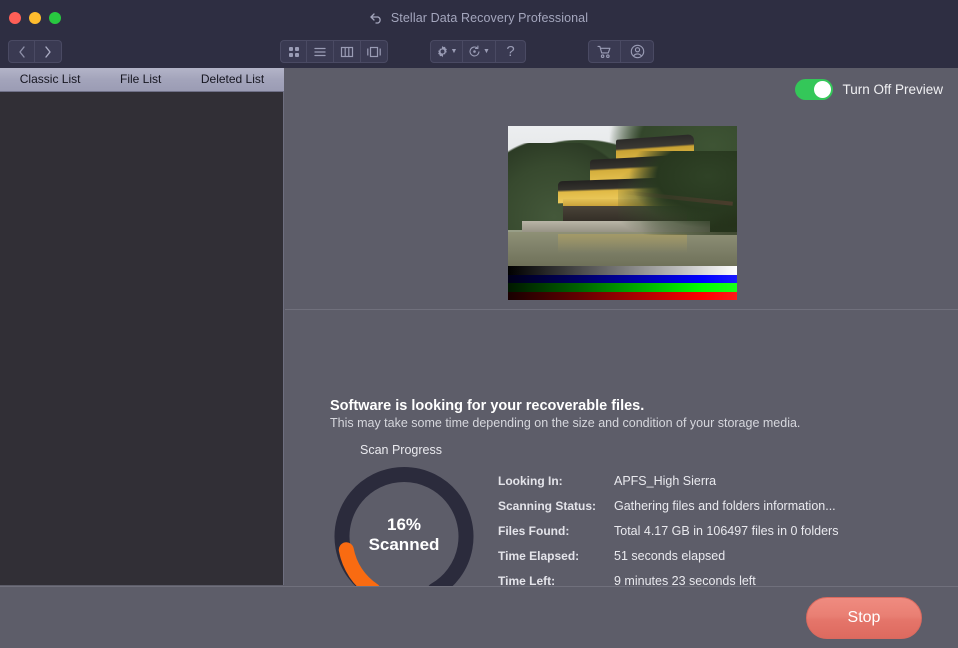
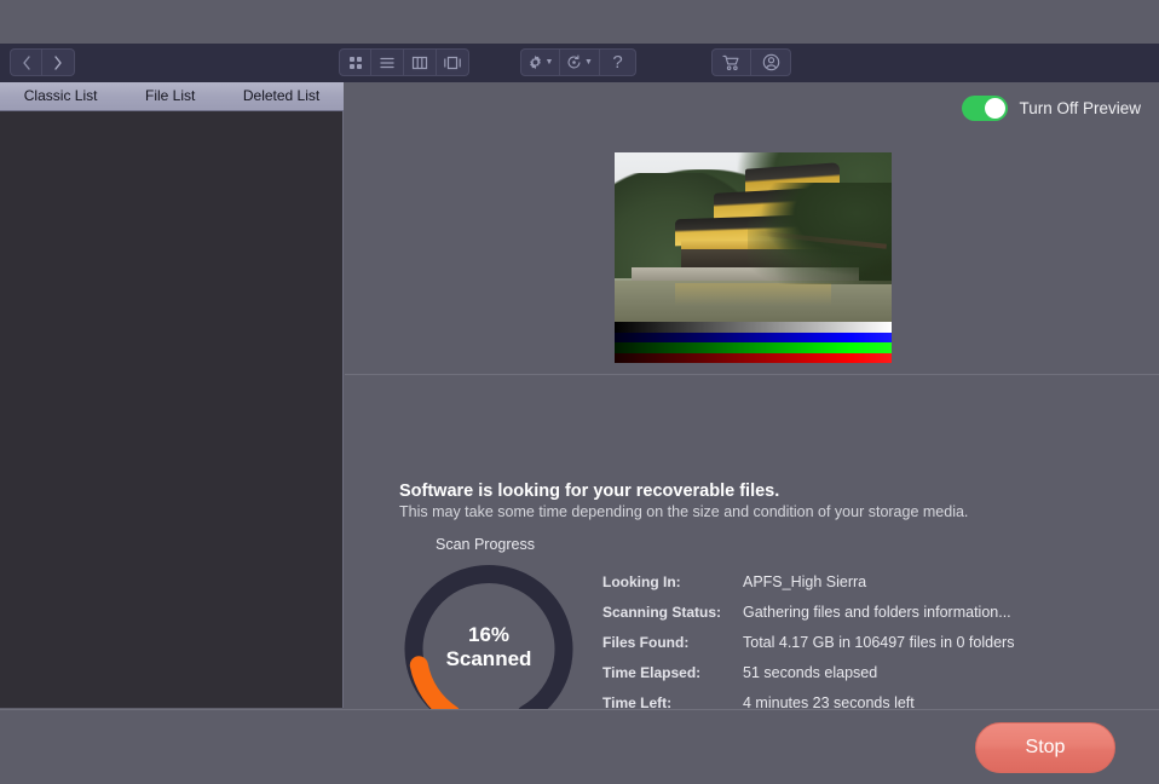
- Stellar Data Recovery Professional
  ?
  Classic List
  File List
  Deleted List
  Turn Off Preview
  Software is looking for your recoverable files.
  This may take some time depending on the size and condition of your storage media.
  Scan Progress
  16%
  Scanned
  Looking In:
  APFS_High Sierra
  Scanning Status:
  Gathering files and folders information...
  Files Found:
  Total 4.17 GB in 106497 files in 0 folders
  Time Elapsed:
  51 seconds elapsed
  Time Left:
- 9 minutes 23 seconds left
+ 4 minutes 23 seconds left
  Stop
